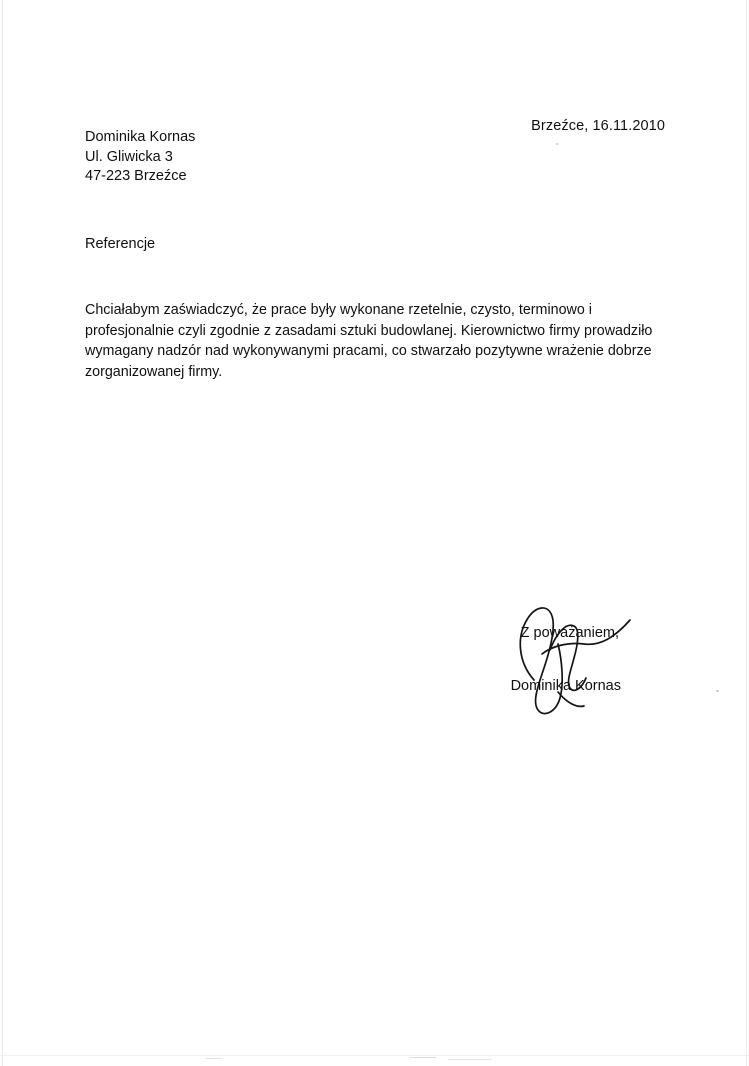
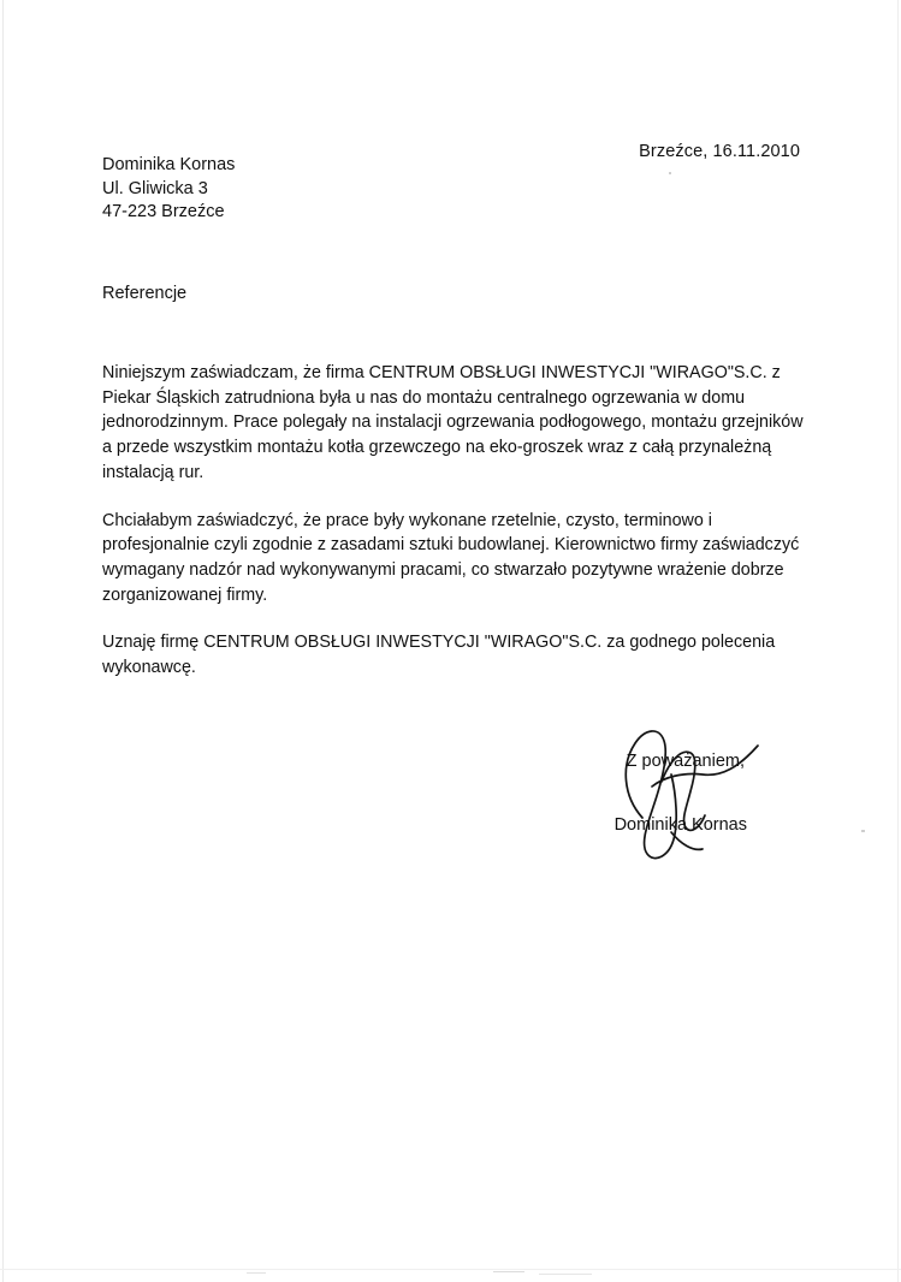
  Brzeźce, 16.11.2010
  Dominika Kornas
  Ul. Gliwicka 3
  47-223 Brzeźce
  Referencje
+ Niniejszym zaświadczam, że firma CENTRUM OBSŁUGI INWESTYCJI "WIRAGO"S.C. z Piekar Śląskich zatrudniona była u nas do montażu centralnego ogrzewania w domu jednorodzinnym. Prace polegały na instalacji ogrzewania podłogowego, montażu grzejników a przede wszystkim montażu kotła grzewczego na eko-groszek wraz z całą przynależną instalacją rur.
- Chciałabym zaświadczyć, że prace były wykonane rzetelnie, czysto, terminowo i profesjonalnie czyli zgodnie z zasadami sztuki budowlanej. Kierownictwo firmy prowadziło wymagany nadzór nad wykonywanymi pracami, co stwarzało pozytywne wrażenie dobrze zorganizowanej firmy.
+ Chciałabym zaświadczyć, że prace były wykonane rzetelnie, czysto, terminowo i profesjonalnie czyli zgodnie z zasadami sztuki budowlanej. Kierownictwo firmy zaświadczyć wymagany nadzór nad wykonywanymi pracami, co stwarzało pozytywne wrażenie dobrze zorganizowanej firmy.
+ Uznaję firmę CENTRUM OBSŁUGI INWESTYCJI "WIRAGO"S.C. za godnego polecenia wykonawcę.
  Z poważaniem
  Dominika Kornas
